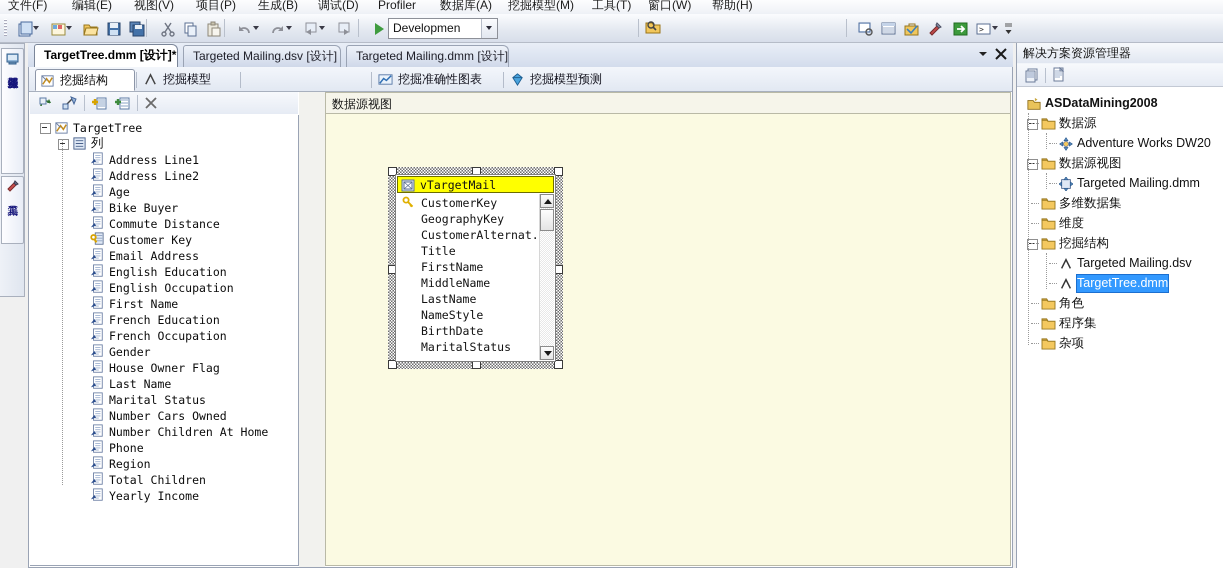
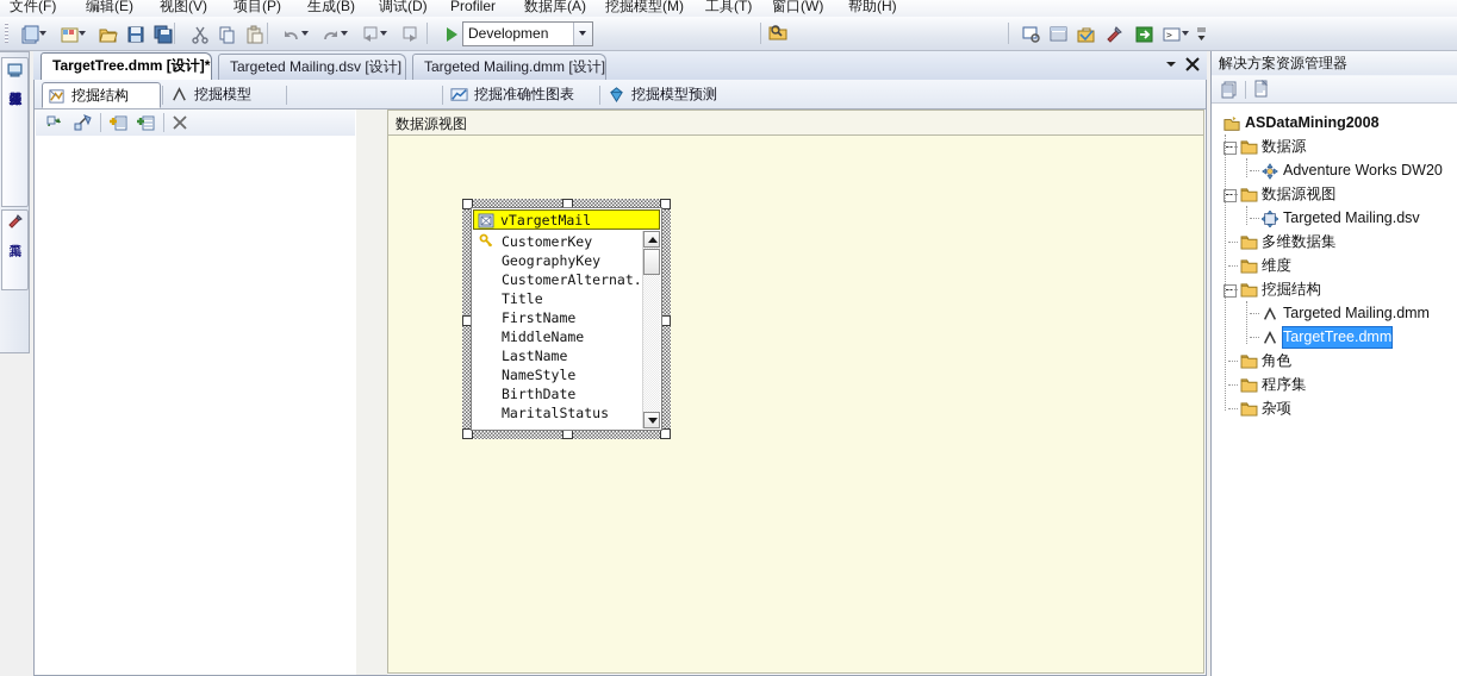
  文件(F)
  编辑(E)
  视图(V)
  项目(P)
  生成(B)
  调试(D)
  Profiler
  数据库(A)
  挖掘模型(M)
  工具(T)
  窗口(W)
  帮助(H)
  Developmen
  >
  TargetTree.dmm [设计]*
  Targeted Mailing.dsv [设计]
  Targeted Mailing.dmm [设计]
  挖掘结构
  挖掘模型
  挖掘准确性图表
  挖掘模型预测
- TargetTree
- 列
- Address Line1
- Address Line2
- Age
- Bike Buyer
- Commute Distance
- Customer Key
- Email Address
- English Education
- English Occupation
- First Name
- French Education
- French Occupation
- Gender
- House Owner Flag
- Last Name
- Marital Status
- Number Cars Owned
- Number Children At Home
- Phone
- Region
- Total Children
- Yearly Income
  数据源视图
  vTargetMail
  CustomerKey
  GeographyKey
  CustomerAlternat.
  Title
  FirstName
  MiddleName
  LastName
  NameStyle
  BirthDate
  MaritalStatus
  解决方案资源管理器
  ASDataMining2008
  数据源
  Adventure Works DW20
  数据源视图
- Targeted Mailing.dmm
+ Targeted Mailing.dsv
  多维数据集
  维度
  挖掘结构
- Targeted Mailing.dsv
+ Targeted Mailing.dmm
  TargetTree.dmm
  角色
  程序集
  杂项
